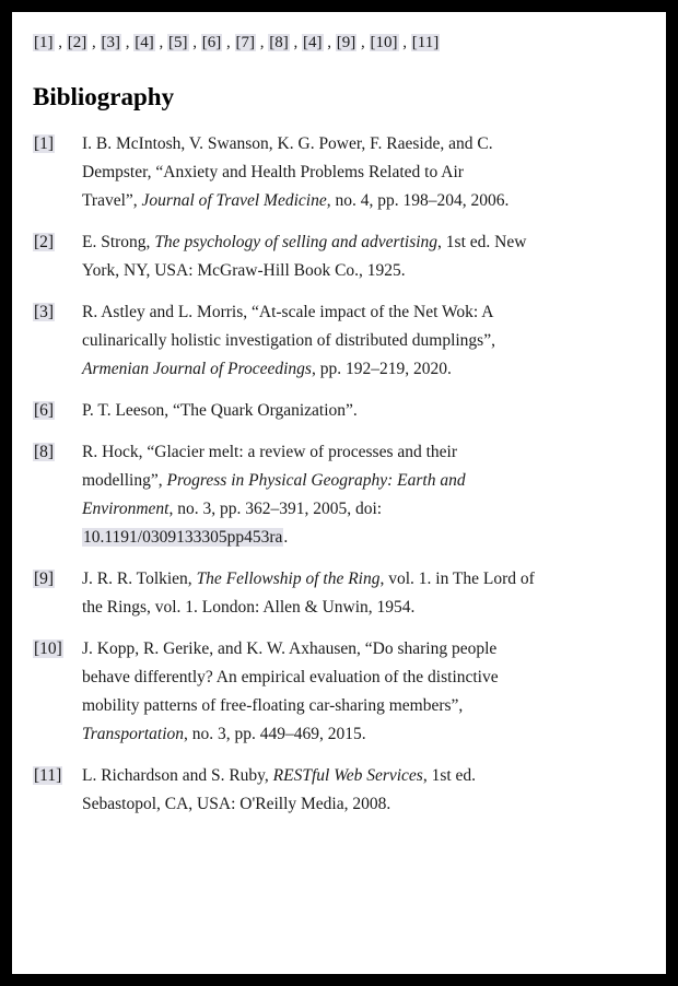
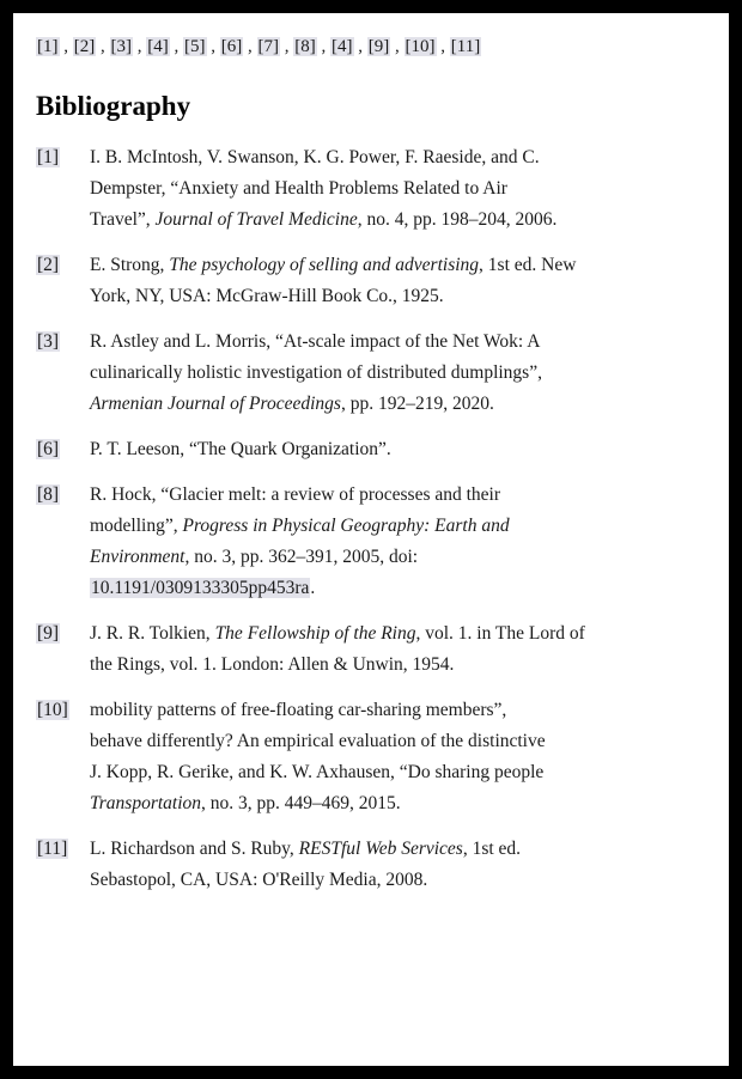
  [1] , [2] , [3] , [4] , [5] , [6] , [7] , [8] , [4] , [9] , [10] , [11]
  Bibliography
  [1]
  I. B. McIntosh, V. Swanson, K. G. Power, F. Raeside, and C.
  Dempster, “Anxiety and Health Problems Related to Air
  Travel”, Journal of Travel Medicine, no. 4, pp. 198–204, 2006.
  [2]
  E. Strong, The psychology of selling and advertising, 1st ed. New
  York, NY, USA: McGraw-Hill Book Co., 1925.
  [3]
  R. Astley and L. Morris, “At-scale impact of the Net Wok: A
  culinarically holistic investigation of distributed dumplings”,
  Armenian Journal of Proceedings, pp. 192–219, 2020.
  [6]
  P. T. Leeson, “The Quark Organization”.
  [8]
  R. Hock, “Glacier melt: a review of processes and their
  modelling”, Progress in Physical Geography: Earth and
  Environment, no. 3, pp. 362–391, 2005, doi:
  10.1191/0309133305pp453ra.
  [9]
  J. R. R. Tolkien, The Fellowship of the Ring, vol. 1. in The Lord of
  the Rings, vol. 1. London: Allen & Unwin, 1954.
  [10]
- J. Kopp, R. Gerike, and K. W. Axhausen, “Do sharing people
+ mobility patterns of free-floating car-sharing members”,
  behave differently? An empirical evaluation of the distinctive
- mobility patterns of free-floating car-sharing members”,
+ J. Kopp, R. Gerike, and K. W. Axhausen, “Do sharing people
  Transportation, no. 3, pp. 449–469, 2015.
  [11]
  L. Richardson and S. Ruby, RESTful Web Services, 1st ed.
  Sebastopol, CA, USA: O'Reilly Media, 2008.
